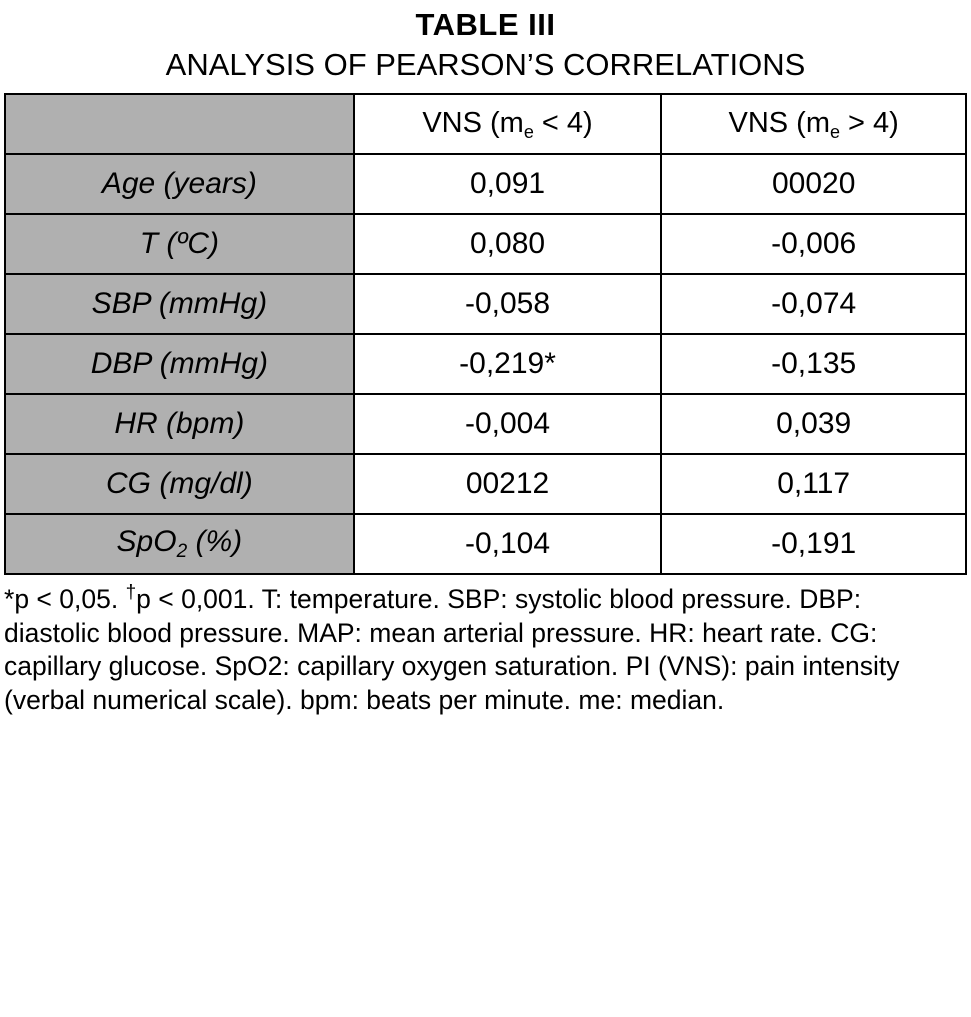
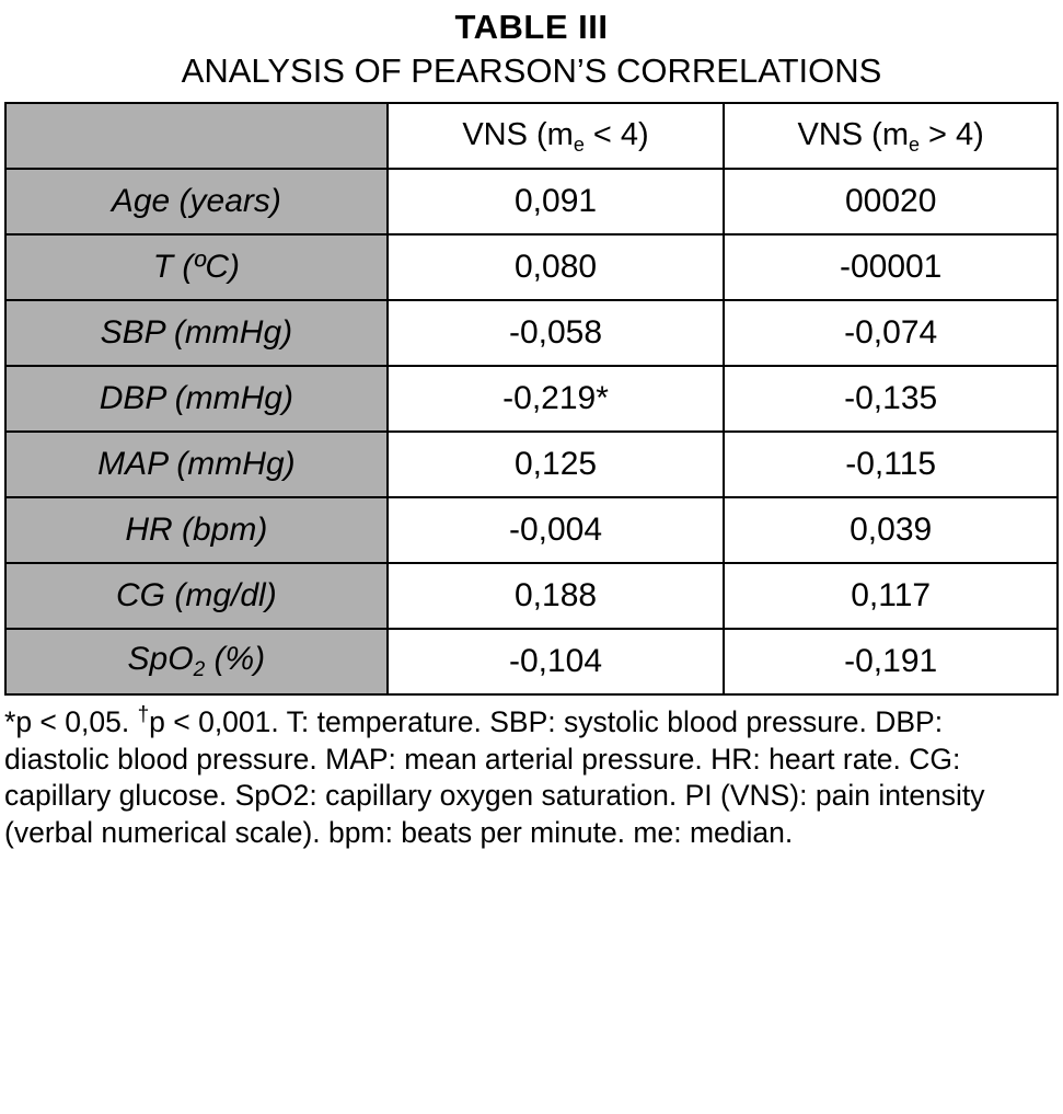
  TABLE III
  ANALYSIS OF PEARSON’S CORRELATIONS
  	VNS (me < 4)	VNS (me > 4)
  Age (years)	0,091	00020
- T (ºC)	0,080	-0,006
+ T (ºC)	0,080	-00001
  SBP (mmHg)	-0,058	-0,074
  DBP (mmHg)	-0,219*	-0,135
+ MAP (mmHg)	0,125	-0,115
  HR (bpm)	-0,004	0,039
- CG (mg/dl)	00212	0,117
+ CG (mg/dl)	0,188	0,117
  SpO2 (%)	-0,104	-0,191
  *p < 0,05. †p < 0,001. T: temperature. SBP: systolic blood pressure. DBP: diastolic blood pressure. MAP: mean arterial pressure. HR: heart rate. CG: capillary glucose. SpO2: capillary oxygen saturation. PI (VNS): pain intensity (verbal numerical scale). bpm: beats per minute. me: median.
